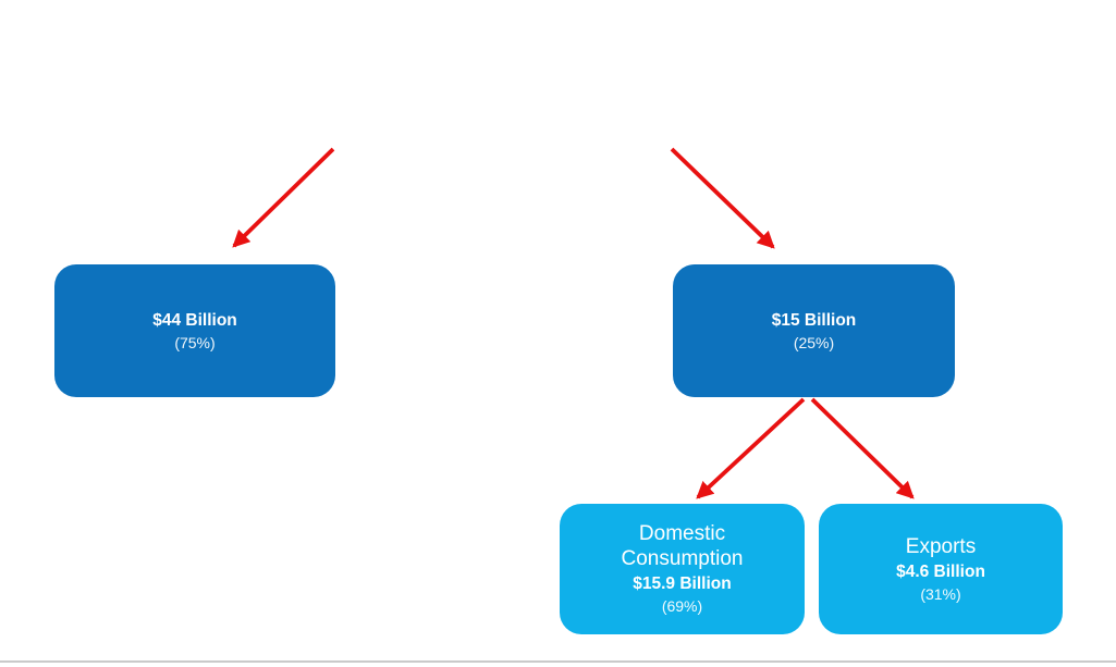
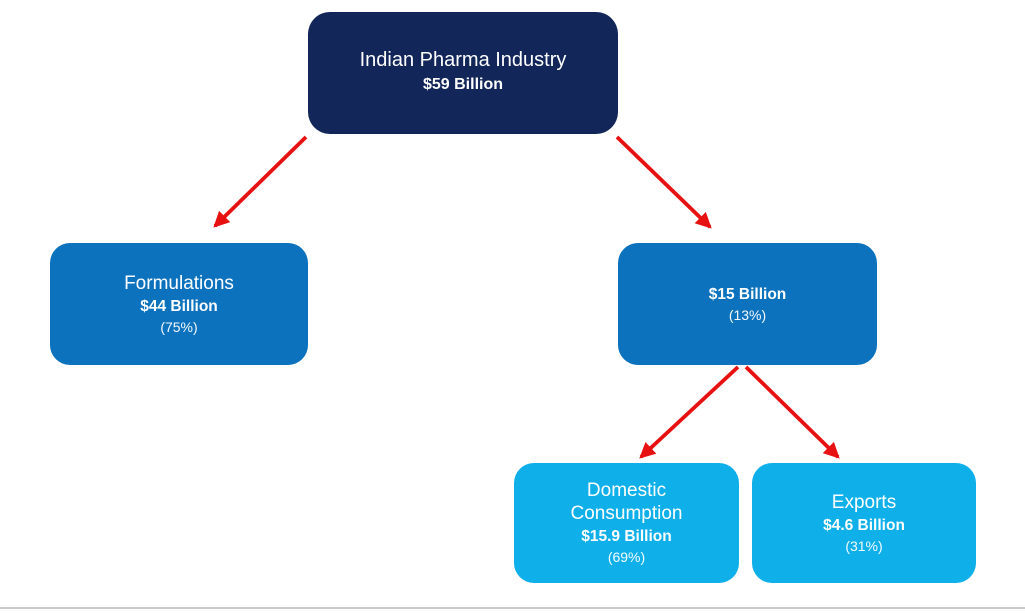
+ Indian Pharma Industry
+ $59 Billion
+ Formulations
  $44 Billion
  (75%)
  $15 Billion
- (25%)
+ (13%)
  Domestic Consumption
  $15.9 Billion
  (69%)
  Exports
  $4.6 Billion
  (31%)
